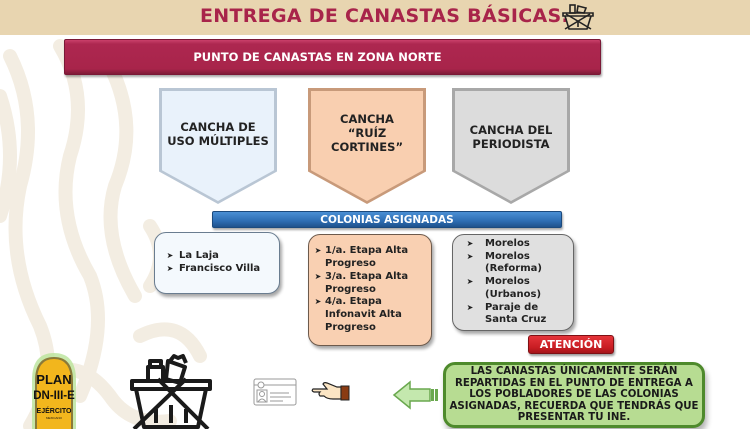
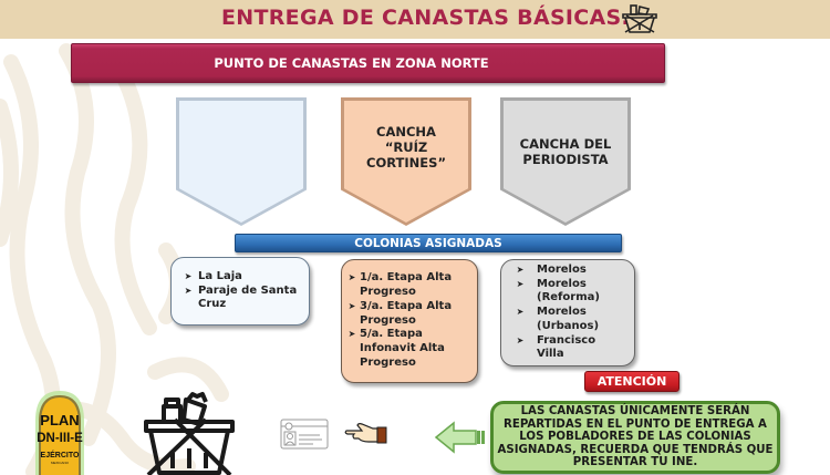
  ENTREGA DE CANASTAS BÁSICAS
  PUNTO DE CANASTAS EN ZONA NORTE
- CANCHA DE
- USO MÚLTIPLES
  CANCHA
  “RUÍZ
  CORTINES”
  CANCHA DEL
  PERIODISTA
  COLONIAS ASIGNADAS
  ➤
  La Laja
  ➤
- Francisco Villa
+ Paraje de Santa Cruz
  ➤
  1/a. Etapa Alta Progreso
  ➤
  3/a. Etapa Alta Progreso
  ➤
- 4/a. Etapa Infonavit Alta Progreso
+ 5/a. Etapa Infonavit Alta Progreso
  ➤
  Morelos
  ➤
  Morelos (Reforma)
  ➤
  Morelos (Urbanos)
  ➤
- Paraje de Santa Cruz
+ Francisco Villa
  ATENCIÓN
  LAS CANASTAS ÚNICAMENTE SERÁN REPARTIDAS EN EL PUNTO DE ENTREGA A LOS POBLADORES DE LAS COLONIAS ASIGNADAS, RECUERDA QUE TENDRÁS QUE PRESENTAR TU INE.
  PLAN
  DN-III-E
